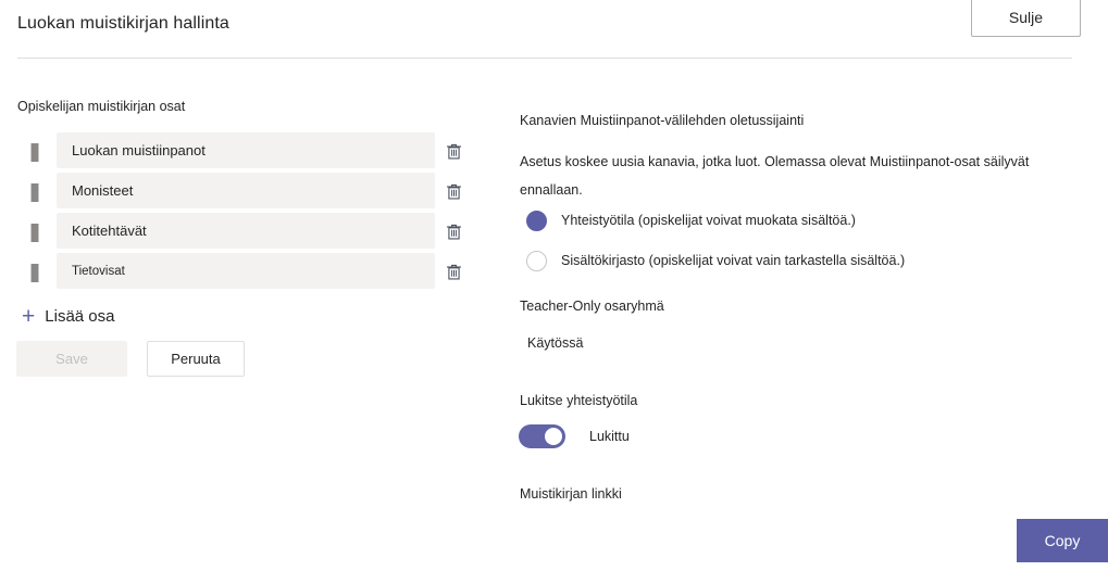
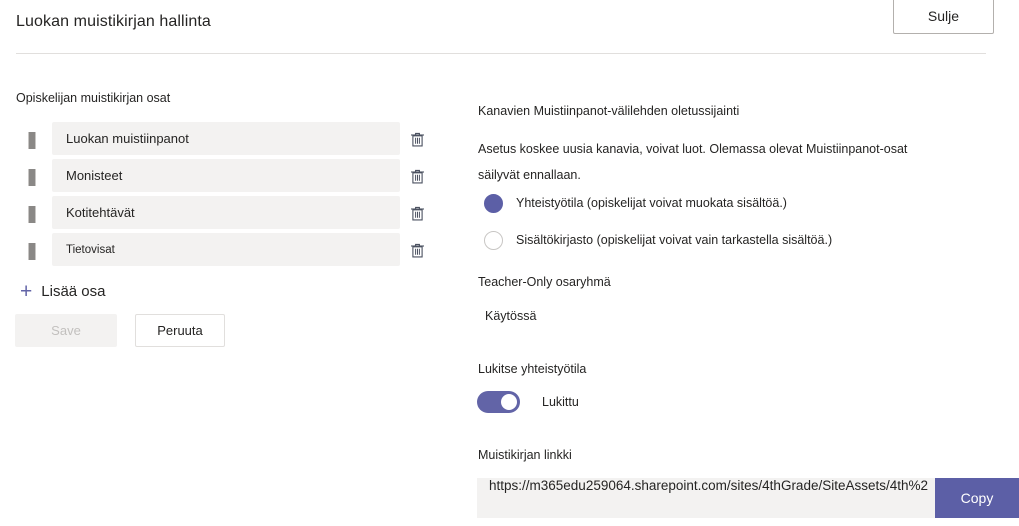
  Luokan muistikirjan hallinta
  Sulje
  Opiskelijan muistikirjan osat
  Luokan muistiinpanot
  Monisteet
  Kotitehtävät
  Tietovisat
  +
  Lisää osa
  Save
  Peruuta
  Kanavien Muistiinpanot-välilehden oletussijainti
- Asetus koskee uusia kanavia, jotka luot. Olemassa olevat Muistiinpanot-osat säilyvät ennallaan.
+ Asetus koskee uusia kanavia, voivat luot. Olemassa olevat Muistiinpanot-osat säilyvät ennallaan.
  Yhteistyötila (opiskelijat voivat muokata sisältöä.)
  Sisältökirjasto (opiskelijat voivat vain tarkastella sisältöä.)
  Teacher-Only osaryhmä
  Käytössä
  Lukitse yhteistyötila
  Lukittu
  Muistikirjan linkki
+ https://m365edu259064.sharepoint.com/sites/4thGrade/SiteAssets/4th%2
  Copy
